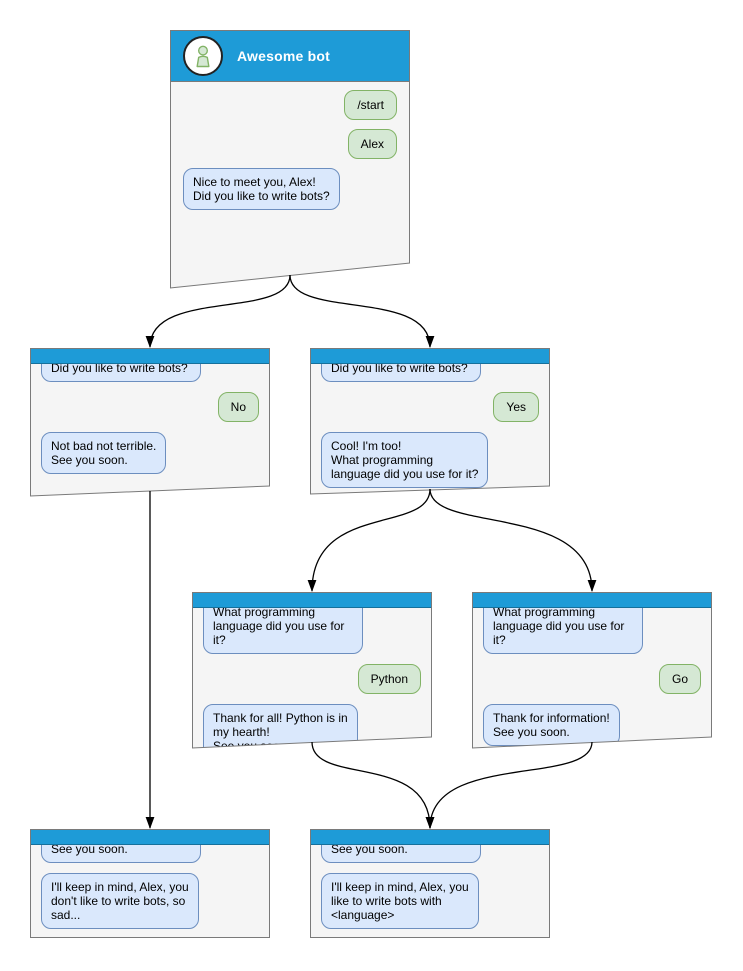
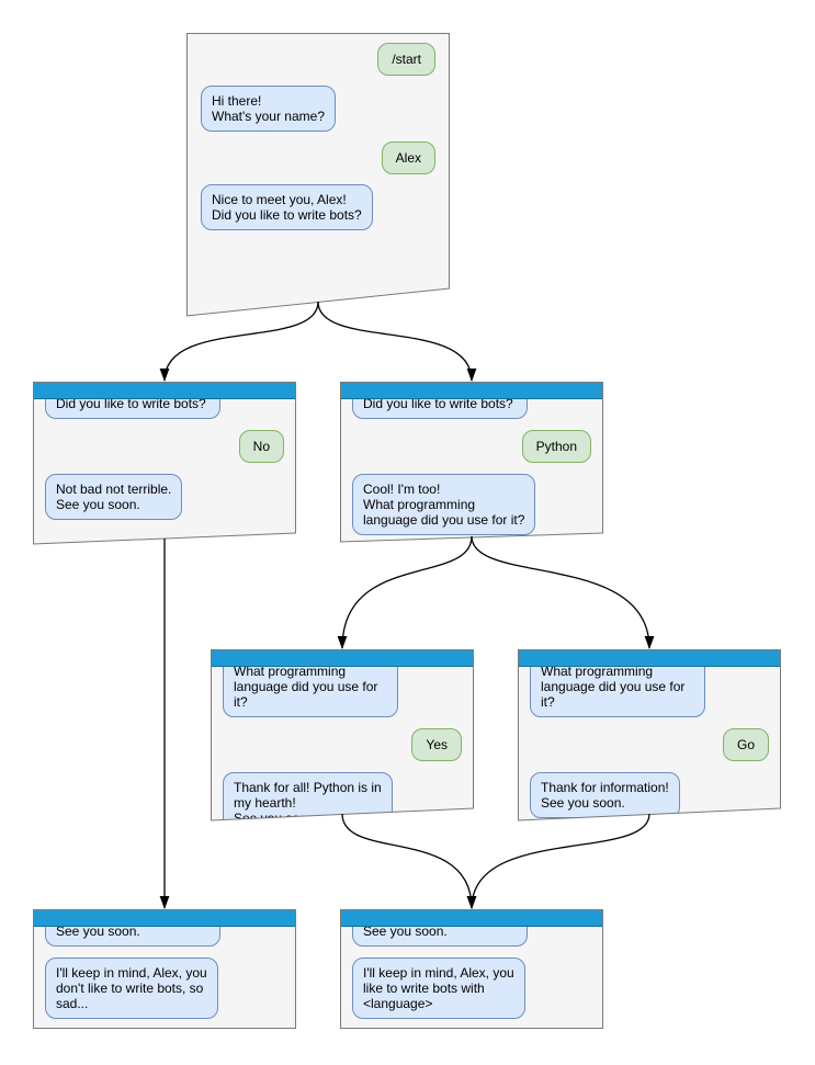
- Awesome bot
  /start
+ Hi there!
+ What's your name?
  Alex
  Nice to meet you, Alex!
  Did you like to write bots?
  Did you like to write bots?
  No
  Not bad not terrible.
  See you soon.
  Did you like to write bots?
- Yes
+ Python
  Cool! I'm too!
  What programming
  language did you use for it?
  What programming
  language did you use for it?
- Python
+ Yes
  Thank for all! Python is in
  my hearth!
  What programming
  language did you use for it?
  Go
  Thank for information!
  See you soon.
  See you soon.
  I'll keep in mind, Alex, you
  don't like to write bots, so
  sad...
  See you soon.
  I'll keep in mind, Alex, you
  like to write bots with
  <language>
